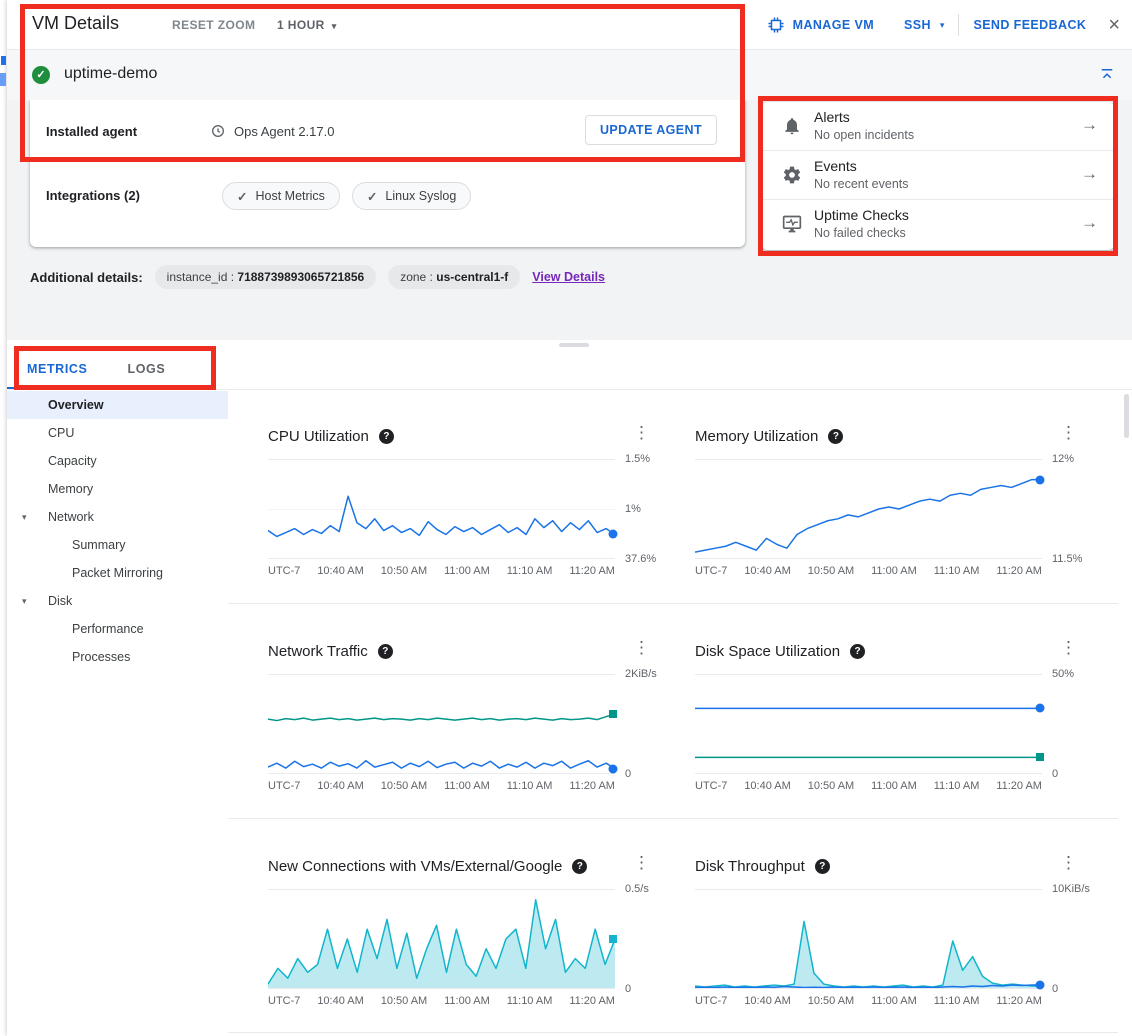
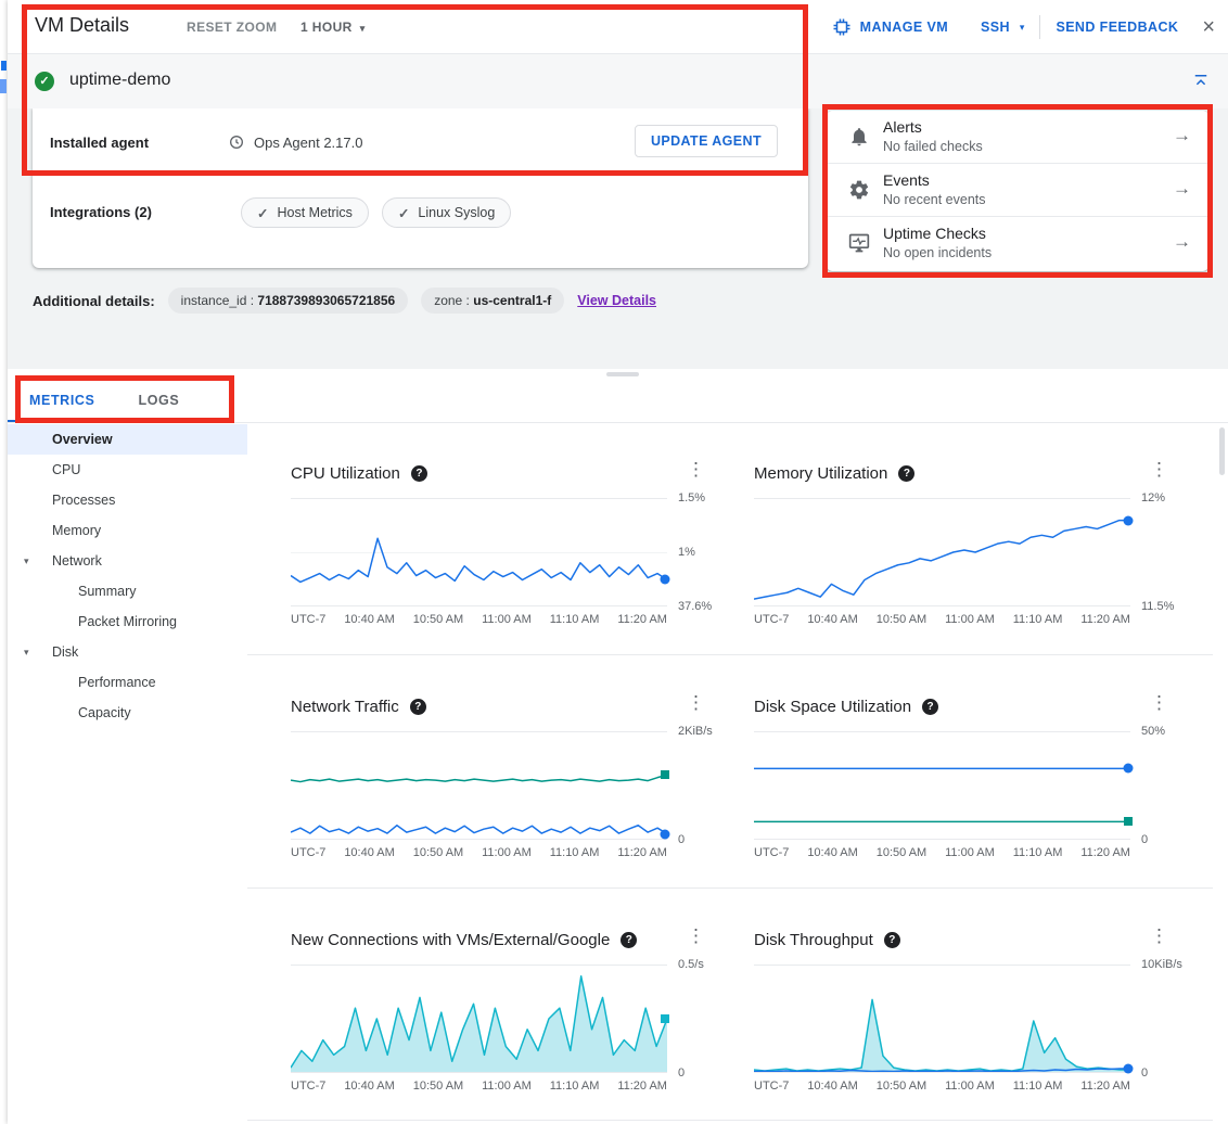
  VM Details
  RESET ZOOM
  1 HOUR ▾
  MANAGE VM
  SSH
  ▾
  SEND FEEDBACK
  ×
  ✓
  uptime-demo
  Installed agent
  Ops Agent 2.17.0
  UPDATE AGENT
  Integrations (2)
  ✓
  Host Metrics
  ✓
  Linux Syslog
  Alerts
- No open incidents
+ No failed checks
  →
  Events
  No recent events
  →
  Uptime Checks
- No failed checks
+ No open incidents
  →
  Additional details:
  instance_id : 7188739893065721856
  zone : us-central1-f
  View Details
  METRICS
  LOGS
  Overview
  CPU
- Capacity
+ Processes
  Memory
  ▾
  Network
  Summary
  Packet Mirroring
  ▾
  Disk
  Performance
- Processes
+ Capacity
  CPU Utilization
  ?
  ⋮
  1.5%
  1%
  37.6%
  UTC-7
  10:40 AM
  10:50 AM
  11:00 AM
  11:10 AM
  11:20 AM
  Memory Utilization
  ?
  ⋮
  12%
  11.5%
  UTC-7
  10:40 AM
  10:50 AM
  11:00 AM
  11:10 AM
  11:20 AM
  Network Traffic
  ?
  ⋮
  2KiB/s
  0
  UTC-7
  10:40 AM
  10:50 AM
  11:00 AM
  11:10 AM
  11:20 AM
  Disk Space Utilization
  ?
  ⋮
  50%
  0
  UTC-7
  10:40 AM
  10:50 AM
  11:00 AM
  11:10 AM
  11:20 AM
  New Connections with VMs/External/Google
  ?
  ⋮
  0.5/s
  0
  UTC-7
  10:40 AM
  10:50 AM
  11:00 AM
  11:10 AM
  11:20 AM
  Disk Throughput
  ?
  ⋮
  10KiB/s
  0
  UTC-7
  10:40 AM
  10:50 AM
  11:00 AM
  11:10 AM
  11:20 AM
